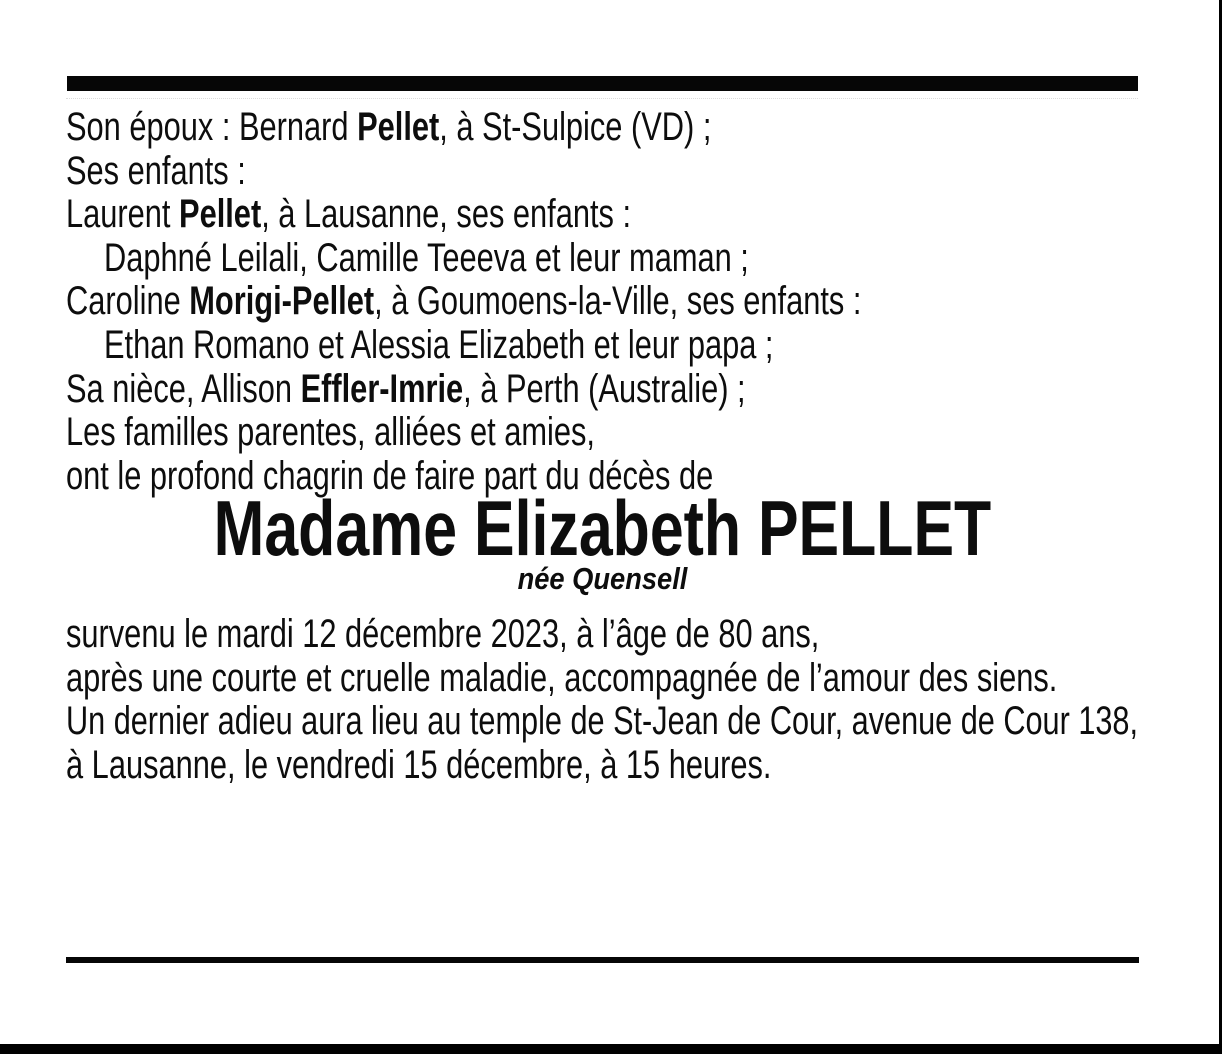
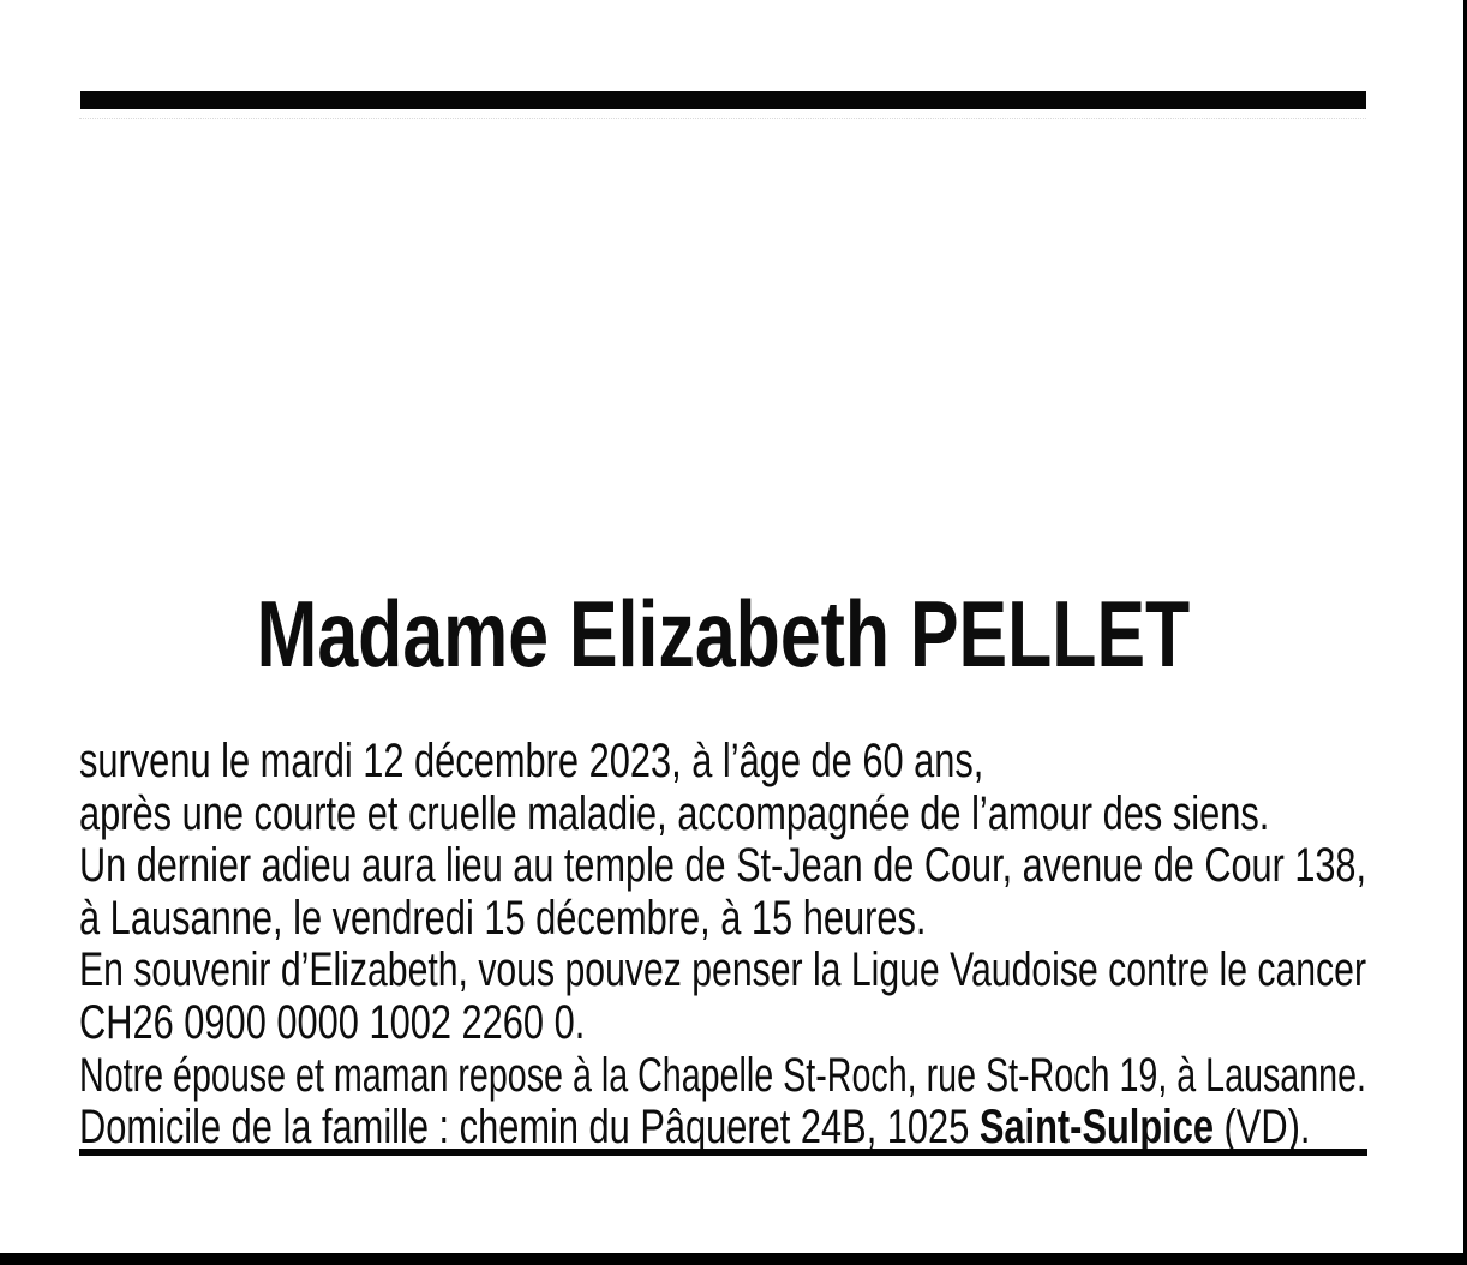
- Son époux : Bernard Pellet, à St-Sulpice (VD) ;
- Ses enfants :
- Laurent Pellet, à Lausanne, ses enfants :
- Daphné Leilali, Camille Teeeva et leur maman ;
- Caroline Morigi-Pellet, à Goumoens-la-Ville, ses enfants :
- Ethan Romano et Alessia Elizabeth et leur papa ;
- Sa nièce, Allison Effler-Imrie, à Perth (Australie) ;
- Les familles parentes, alliées et amies,
- ont le profond chagrin de faire part du décès de
  Madame Elizabeth PELLET
- née Quensell
- survenu le mardi 12 décembre 2023, à l’âge de 80 ans,
+ survenu le mardi 12 décembre 2023, à l’âge de 60 ans,
  après une courte et cruelle maladie, accompagnée de l’amour des siens.
  Un dernier adieu aura lieu au temple de St-Jean de Cour, avenue de Cour 138,
  à Lausanne, le vendredi 15 décembre, à 15 heures.
+ En souvenir d’Elizabeth, vous pouvez penser la Ligue Vaudoise contre le cancer
+ CH26 0900 0000 1002 2260 0.
+ Notre épouse et maman repose à la Chapelle St-Roch, rue St-Roch 19, à Lausanne.
+ Domicile de la famille : chemin du Pâqueret 24B, 1025 Saint-Sulpice (VD).
